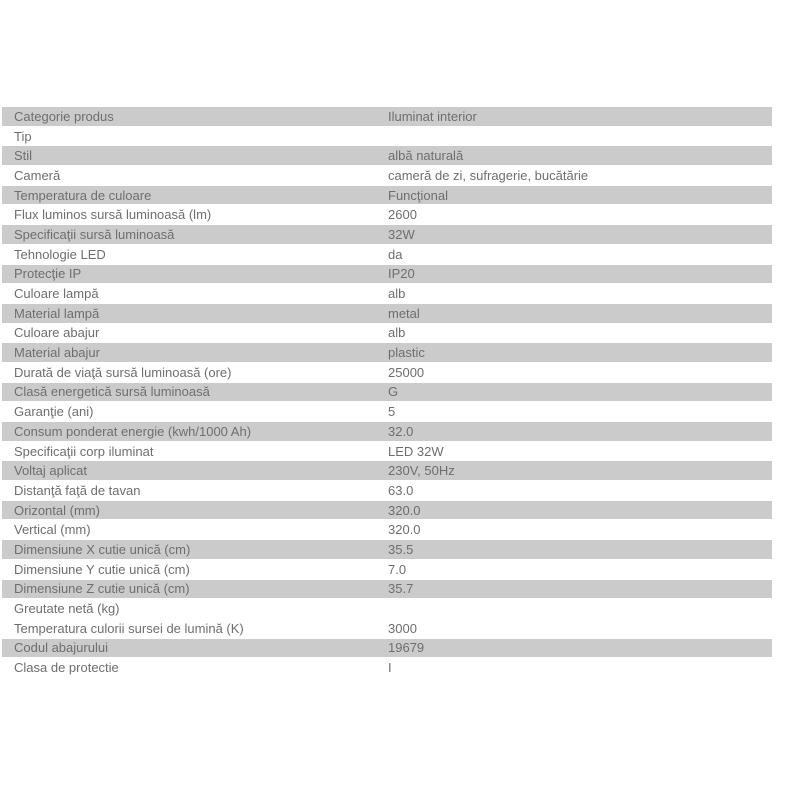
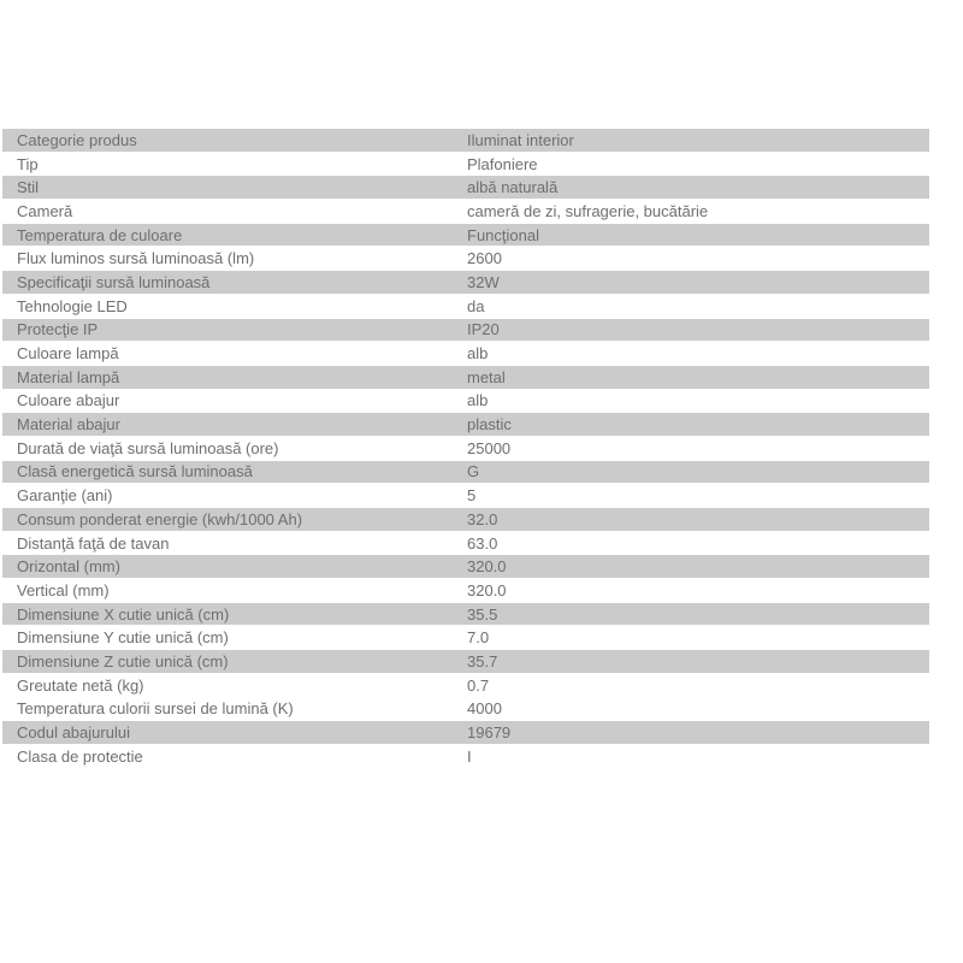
  Categorie produs
  Iluminat interior
  Tip
+ Plafoniere
  Stil
  albă naturală
  Cameră
  cameră de zi, sufragerie, bucătărie
  Temperatura de culoare
  Funcţional
  Flux luminos sursă luminoasă (lm)
  2600
  Specificaţii sursă luminoasă
  32W
  Tehnologie LED
  da
  Protecţie IP
  IP20
  Culoare lampă
  alb
  Material lampă
  metal
  Culoare abajur
  alb
  Material abajur
  plastic
  Durată de viaţă sursă luminoasă (ore)
  25000
  Clasă energetică sursă luminoasă
  G
  Garanţie (ani)
  5
  Consum ponderat energie (kwh/1000 Ah)
  32.0
- Specificaţii corp iluminat
- LED 32W
- Voltaj aplicat
- 230V, 50Hz
  Distanţă faţă de tavan
  63.0
  Orizontal (mm)
  320.0
  Vertical (mm)
  320.0
  Dimensiune X cutie unică (cm)
  35.5
  Dimensiune Y cutie unică (cm)
  7.0
  Dimensiune Z cutie unică (cm)
  35.7
  Greutate netă (kg)
+ 0.7
  Temperatura culorii sursei de lumină (K)
- 3000
+ 4000
  Codul abajurului
  19679
  Clasa de protectie
  I
